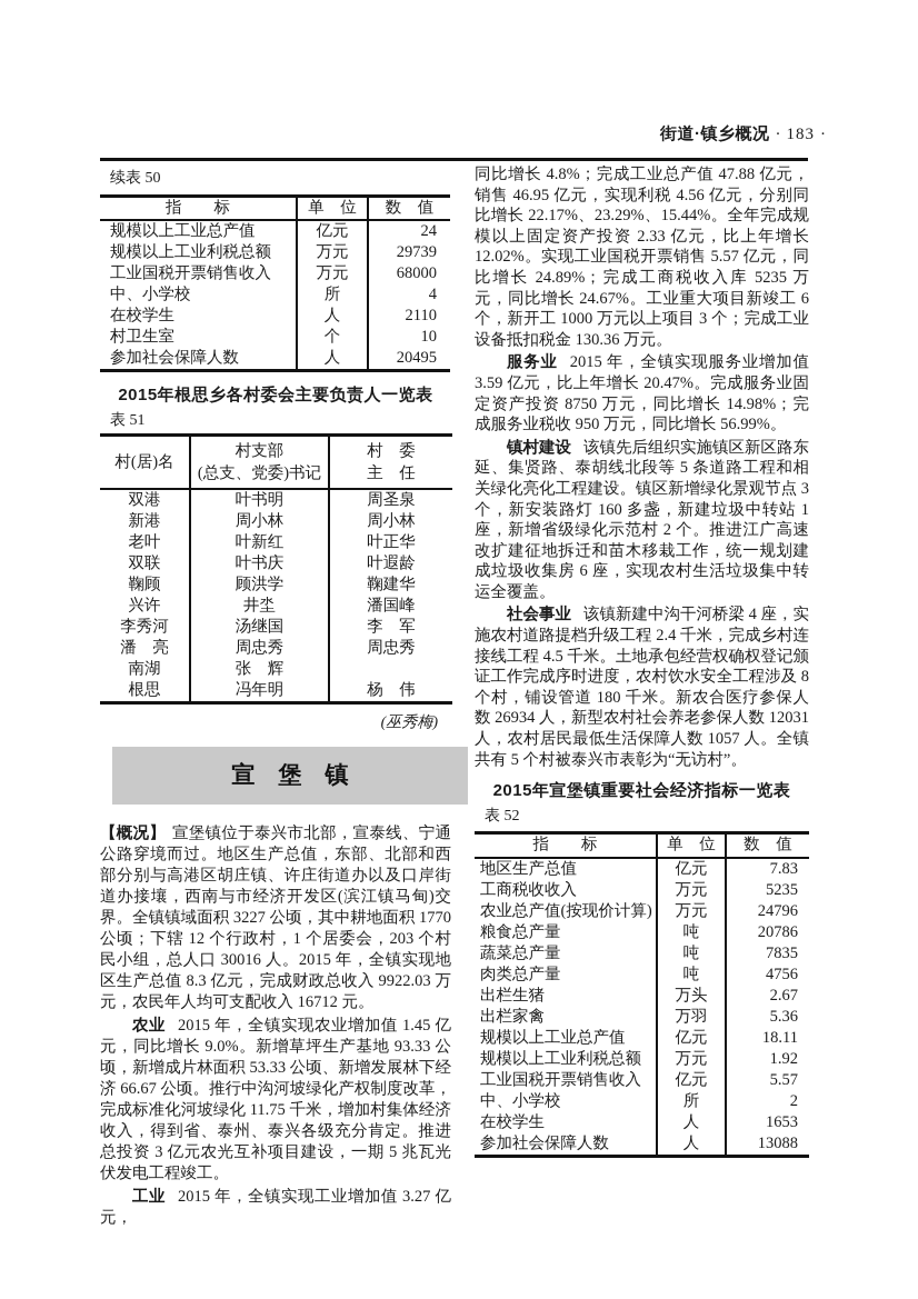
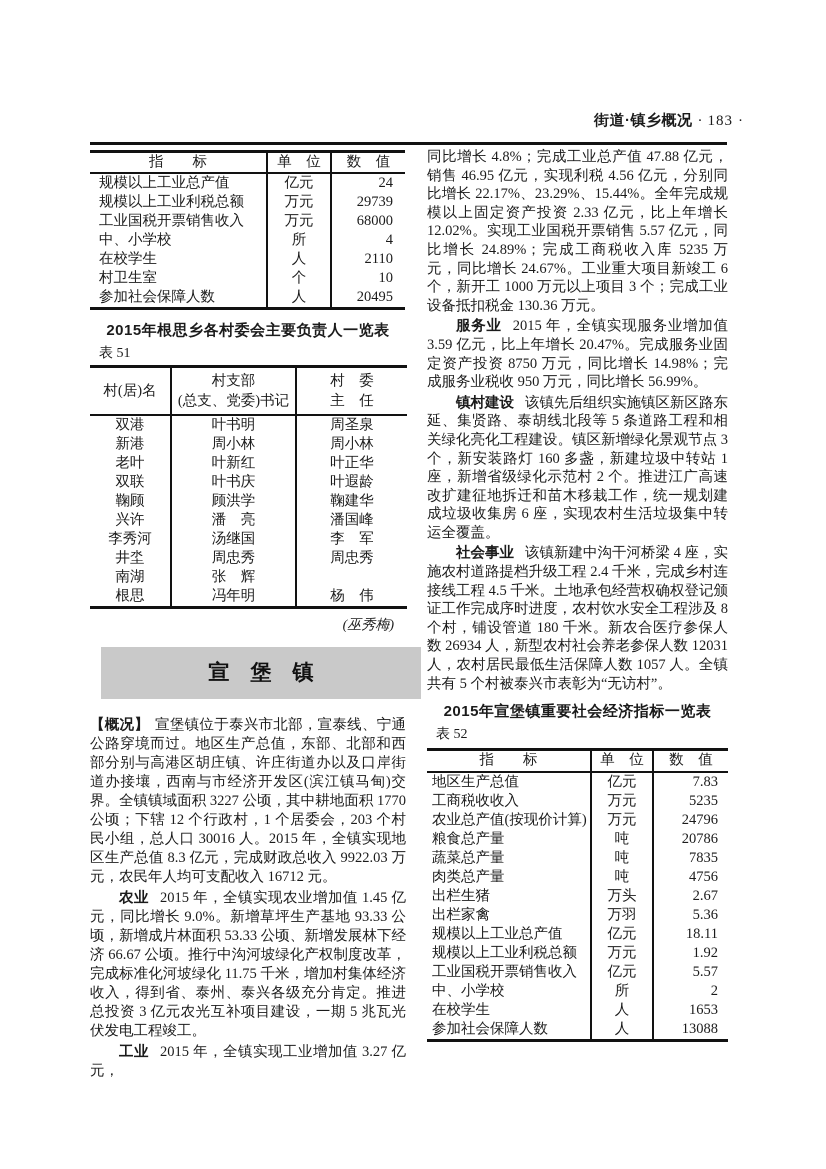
  街道·镇乡概况 · 183 ·
- 续表 50
  指 标	单 位	数 值
  规模以上工业总产值	亿元	24
  规模以上工业利税总额	万元	29739
  工业国税开票销售收入	万元	68000
  中、小学校	所	4
  在校学生	人	2110
  村卫生室	个	10
  参加社会保障人数	人	20495
  2015年根思乡各村委会主要负责人一览表
  表 51
  村(居)名	村支部 (总支、党委)书记	村 委 主 任
  双港	叶书明	周圣泉
  新港	周小林	周小林
  老叶	叶新红	叶正华
  双联	叶书庆	叶遐龄
  鞠顾	顾洪学	鞠建华
- 兴许	井坔	潘国峰
+ 兴许	潘 亮	潘国峰
  李秀河	汤继国	李 军
- 潘 亮	周忠秀	周忠秀
+ 井坔	周忠秀	周忠秀
  南湖	张 辉
  根思	冯年明	杨 伟
  (巫秀梅)
  宣 堡 镇
  【概况】 宣堡镇位于泰兴市北部，宣泰线、宁通公路穿境而过。地区生产总值，东部、北部和西部分别与高港区胡庄镇、许庄街道办以及口岸街道办接壤，西南与市经济开发区(滨江镇马甸)交界。全镇镇域面积 3227 公顷，其中耕地面积 1770 公顷；下辖 12 个行政村，1 个居委会，203 个村民小组，总人口 30016 人。2015 年，全镇实现地区生产总值 8.3 亿元，完成财政总收入 9922.03 万元，农民年人均可支配收入 16712 元。
  农业 2015 年，全镇实现农业增加值 1.45 亿元，同比增长 9.0%。新增草坪生产基地 93.33 公顷，新增成片林面积 53.33 公顷、新增发展林下经济 66.67 公顷。推行中沟河坡绿化产权制度改革，完成标准化河坡绿化 11.75 千米，增加村集体经济收入，得到省、泰州、泰兴各级充分肯定。推进总投资 3 亿元农光互补项目建设，一期 5 兆瓦光伏发电工程竣工。
  工业 2015 年，全镇实现工业增加值 3.27 亿元，
  同比增长 4.8%；完成工业总产值 47.88 亿元，销售 46.95 亿元，实现利税 4.56 亿元，分别同比增长 22.17%、23.29%、15.44%。全年完成规模以上固定资产投资 2.33 亿元，比上年增长 12.02%。实现工业国税开票销售 5.57 亿元，同比增长 24.89%；完成工商税收入库 5235 万元，同比增长 24.67%。工业重大项目新竣工 6 个，新开工 1000 万元以上项目 3 个；完成工业设备抵扣税金 130.36 万元。
  服务业 2015 年，全镇实现服务业增加值 3.59 亿元，比上年增长 20.47%。完成服务业固定资产投资 8750 万元，同比增长 14.98%；完成服务业税收 950 万元，同比增长 56.99%。
  镇村建设 该镇先后组织实施镇区新区路东延、集贤路、泰胡线北段等 5 条道路工程和相关绿化亮化工程建设。镇区新增绿化景观节点 3 个，新安装路灯 160 多盏，新建垃圾中转站 1 座，新增省级绿化示范村 2 个。推进江广高速改扩建征地拆迁和苗木移栽工作，统一规划建成垃圾收集房 6 座，实现农村生活垃圾集中转运全覆盖。
  社会事业 该镇新建中沟干河桥梁 4 座，实施农村道路提档升级工程 2.4 千米，完成乡村连接线工程 4.5 千米。土地承包经营权确权登记颁证工作完成序时进度，农村饮水安全工程涉及 8 个村，铺设管道 180 千米。新农合医疗参保人数 26934 人，新型农村社会养老参保人数 12031 人，农村居民最低生活保障人数 1057 人。全镇共有 5 个村被泰兴市表彰为“无访村”。
  2015年宣堡镇重要社会经济指标一览表
  表 52
  指 标	单 位	数 值
  地区生产总值	亿元	7.83
  工商税收收入	万元	5235
  农业总产值(按现价计算)	万元	24796
  粮食总产量	吨	20786
  蔬菜总产量	吨	7835
  肉类总产量	吨	4756
  出栏生猪	万头	2.67
  出栏家禽	万羽	5.36
  规模以上工业总产值	亿元	18.11
  规模以上工业利税总额	万元	1.92
  工业国税开票销售收入	亿元	5.57
  中、小学校	所	2
  在校学生	人	1653
  参加社会保障人数	人	13088
